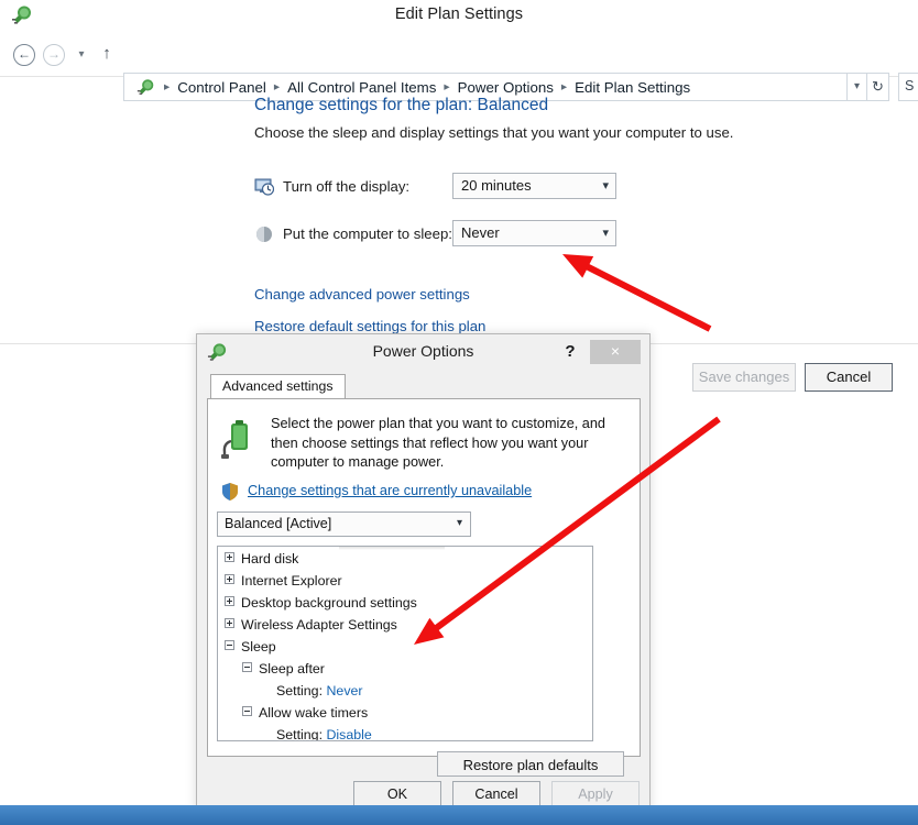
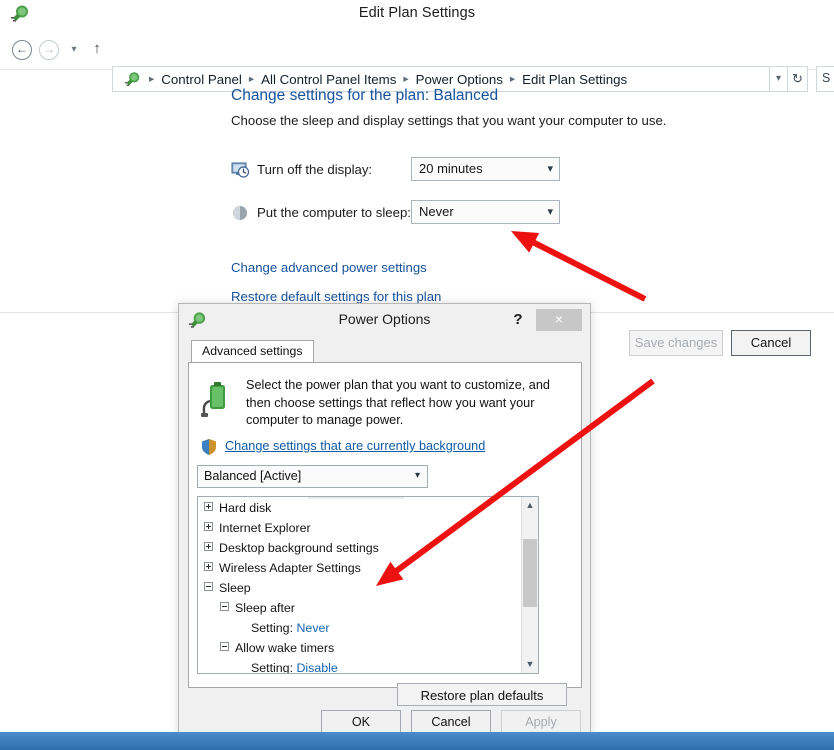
  Edit Plan Settings
  ←
  →
  ▾
  ↑
  ▸
  Control Panel
  ▸
  All Control Panel Items
  ▸
  Power Options
  ▸
  Edit Plan Settings
  ▾
  ↻
  S
  Change settings for the plan: Balanced
  Choose the sleep and display settings that you want your computer to use.
  Turn off the display:
  20 minutes
  ▾
  Put the computer to sleep:
  Never
  ▾
  Change advanced power settings
  Restore default settings for this plan
  Save changes
  Cancel
  Power Options
  ?
  ×
  Advanced settings
  Select the power plan that you want to customize, and then choose settings that reflect how you want your computer to manage power.
- Change settings that are currently unavailable
+ Change settings that are currently background
  Balanced [Active]
  ▾
  Hard disk
  Internet Explorer
  Desktop background settings
  Wireless Adapter Settings
  Sleep
  Sleep after
  Setting: Never
  Allow wake timers
  Setting: Disable
+ ▲
+ ▼
  Restore plan defaults
  OK
  Cancel
  Apply
